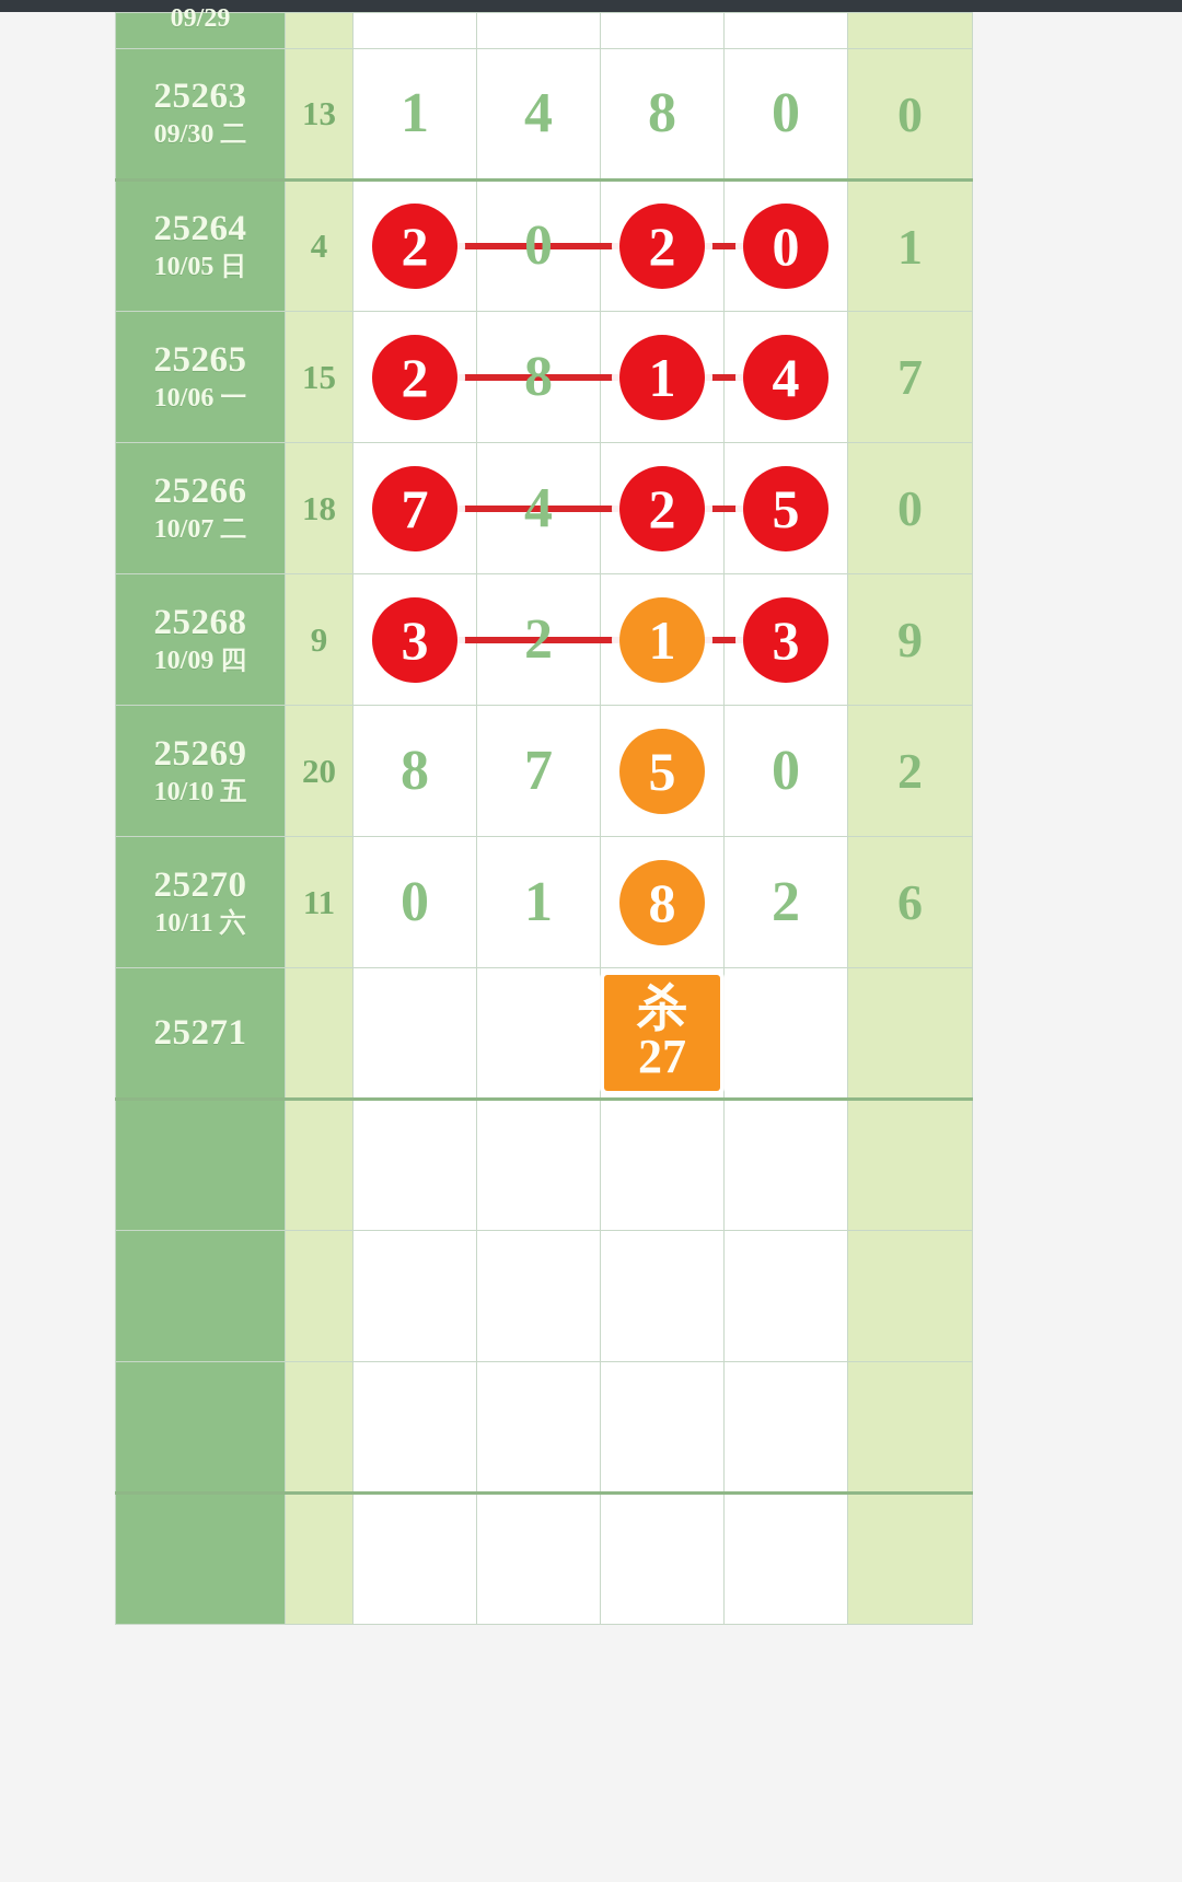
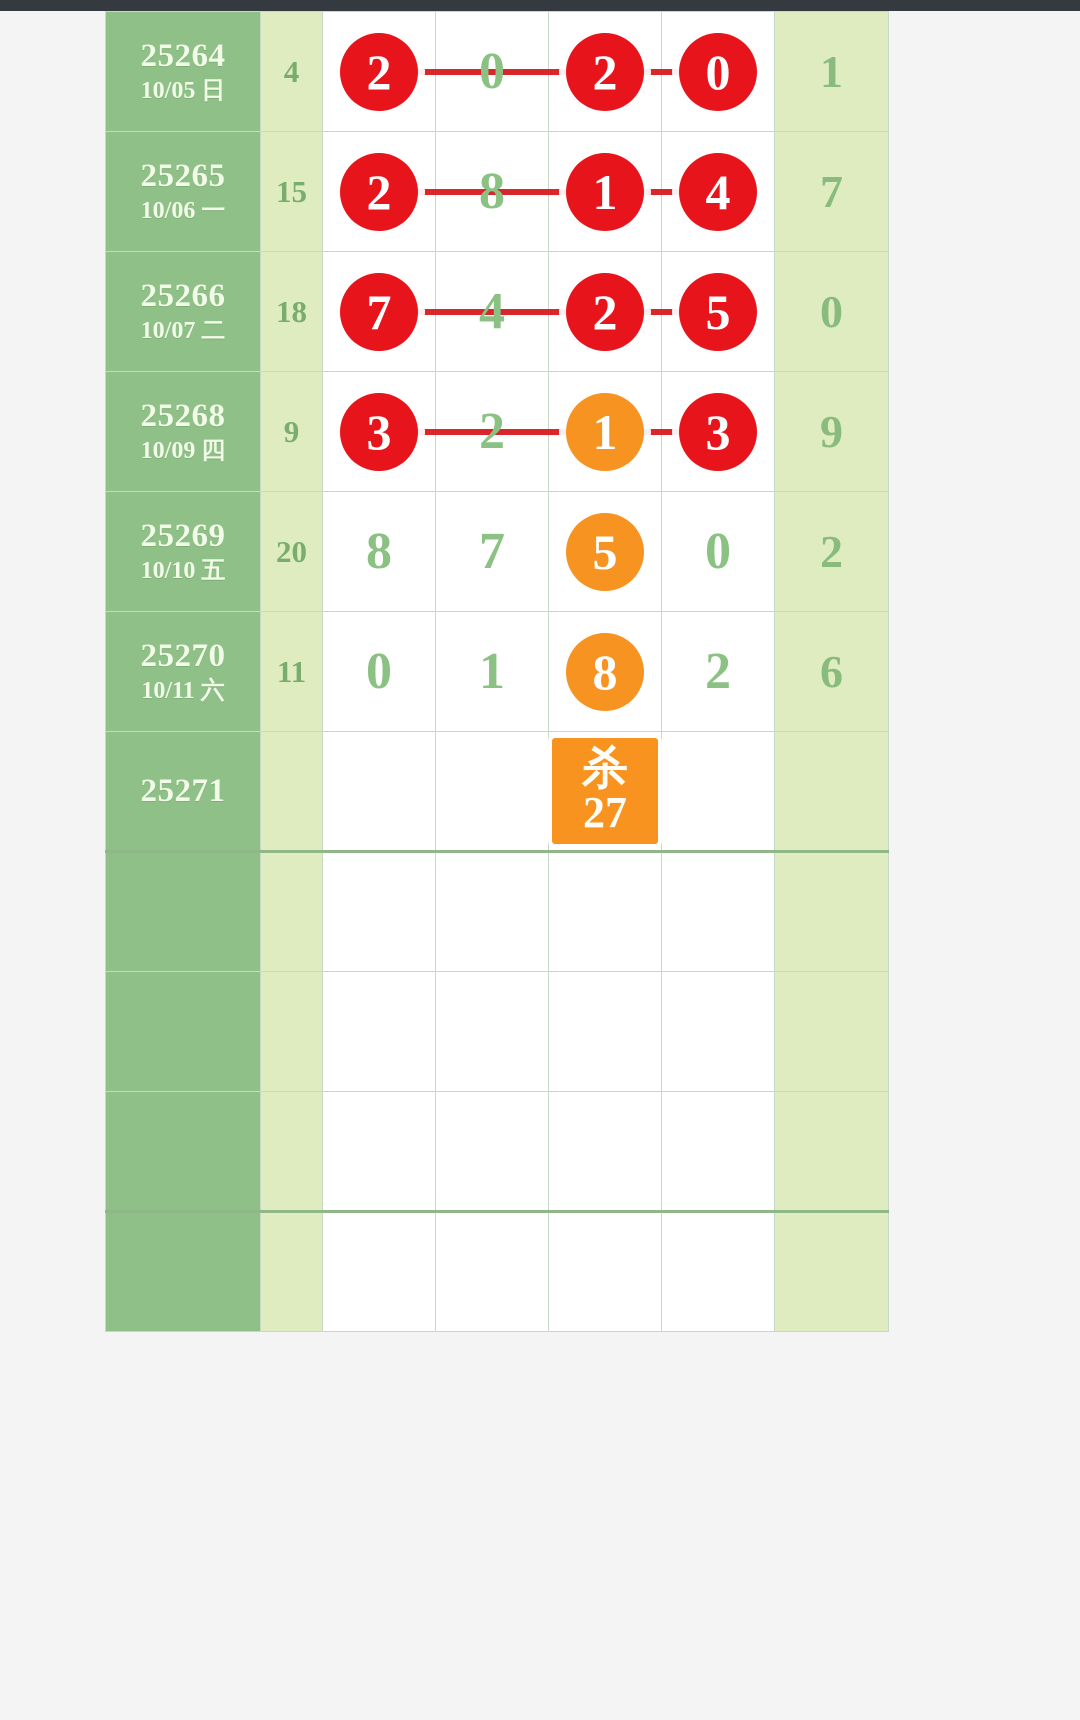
- 09/29
- 2526309/30 二	13	1	4	8	0	0
  2526410/05 日	4	2	0	2	0	1
  2526510/06 一	15	2	8	1	4	7
  2526610/07 二	18	7	4	2	5	0
  2526810/09 四	9	3	2	1	3	9
  2526910/10 五	20	8	7	5	0	2
  2527010/11 六	11	0	1	8	2	6
  25271				杀27
